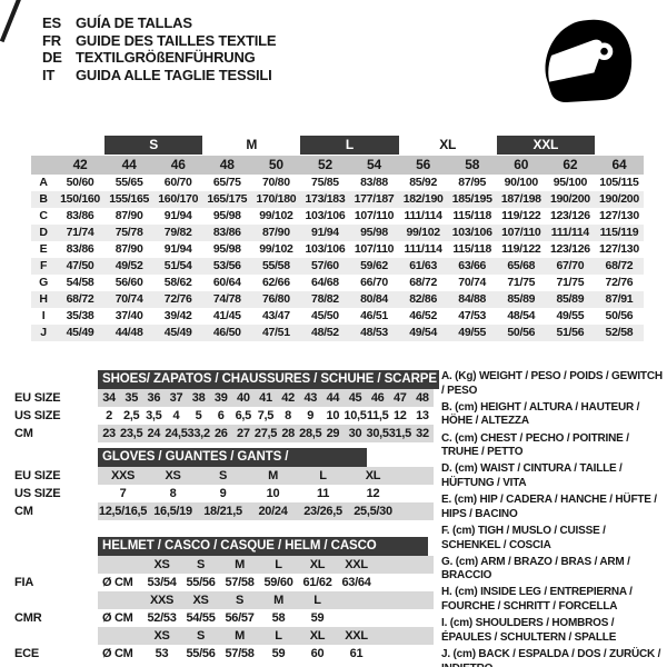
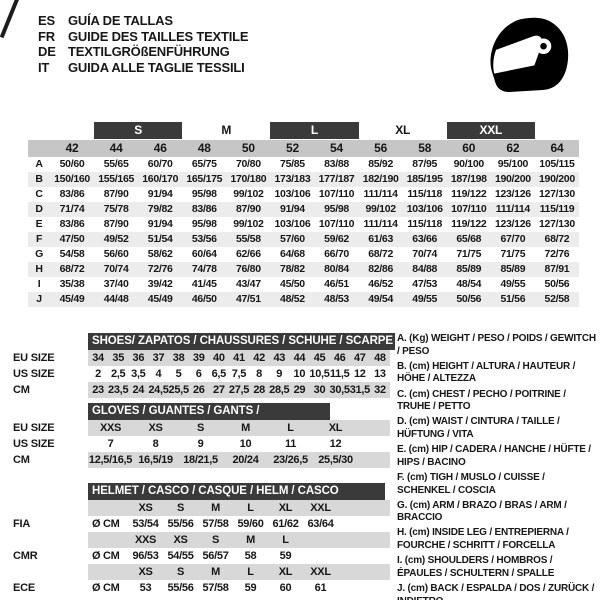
  ES
  GUÍA DE TALLAS
  FR
  GUIDE DES TAILLES TEXTILE
  DE
  TEXTILGRÖßENFÜHRUNG
  IT
  GUIDA ALLE TAGLIE TESSILI
  S
  M
  L
  XL
  XXL
  42
  44
  46
  48
  50
  52
  54
  56
  58
  60
  62
  64
  A
  50/60
  55/65
  60/70
  65/75
  70/80
  75/85
  83/88
  85/92
  87/95
  90/100
  95/100
  105/115
  B
  150/160
  155/165
  160/170
  165/175
  170/180
  173/183
  177/187
  182/190
  185/195
  187/198
  190/200
  190/200
  C
  83/86
  87/90
  91/94
  95/98
  99/102
  103/106
  107/110
  111/114
  115/118
  119/122
  123/126
  127/130
  D
  71/74
  75/78
  79/82
  83/86
  87/90
  91/94
  95/98
  99/102
  103/106
  107/110
  111/114
  115/119
  E
  83/86
  87/90
  91/94
  95/98
  99/102
  103/106
  107/110
  111/114
  115/118
  119/122
  123/126
  127/130
  F
  47/50
  49/52
  51/54
  53/56
  55/58
  57/60
  59/62
  61/63
  63/66
  65/68
  67/70
  68/72
  G
  54/58
  56/60
  58/62
  60/64
  62/66
  64/68
  66/70
  68/72
  70/74
  71/75
  71/75
  72/76
  H
  68/72
  70/74
  72/76
  74/78
  76/80
  78/82
  80/84
  82/86
  84/88
  85/89
  85/89
  87/91
  I
  35/38
  37/40
  39/42
  41/45
  43/47
  45/50
  46/51
  46/52
  47/53
  48/54
  49/55
  50/56
  J
  45/49
  44/48
  45/49
  46/50
  47/51
  48/52
  48/53
  49/54
  49/55
  50/56
  51/56
  52/58
  SHOES/ ZAPATOS / CHAUSSURES / SCHUHE / SCARPE
  EU SIZE
  34
  35
  36
  37
  38
  39
  40
  41
  42
  43
  44
  45
  46
  47
  48
  US SIZE
  2
  2,5
  3,5
  4
  5
  6
  6,5
  7,5
  8
  9
  10
  10,5
  11,5
  12
  13
  CM
  23
  23,5
  24
  24,5
- 33,2
+ 25,5
  26
  27
  27,5
  28
  28,5
  29
  30
  30,5
  31,5
  32
  EU SIZE
  XXS
  XS
  S
  M
  L
  XL
  US SIZE
  7
  8
  9
  10
  11
  12
  CM
  12,5/16,5
  16,5/19
  18/21,5
  20/24
  23/26,5
  25,5/30
  HELMET / CASCO / CASQUE / HELM / CASCO
  XS
  S
  M
  L
  XL
  XXL
  FIA
  Ø CM
  53/54
  55/56
  57/58
  59/60
  61/62
  63/64
  XXS
  XS
  S
  M
  L
  CMR
  Ø CM
- 52/53
+ 96/53
  54/55
  56/57
  58
  59
  XS
  S
  M
  L
  XL
  XXL
  ECE
  Ø CM
  53
  55/56
  57/58
  59
  60
  61
  A. (Kg) WEIGHT / PESO / POIDS / GEWITCH / PESO
  B. (cm) HEIGHT / ALTURA / HAUTEUR / HÖHE / ALTEZZA
  C. (cm) CHEST / PECHO / POITRINE / TRUHE / PETTO
  D. (cm) WAIST / CINTURA / TAILLE / HÜFTUNG / VITA
  E. (cm) HIP / CADERA / HANCHE / HÜFTE / HIPS / BACINO
  F. (cm) TIGH / MUSLO / CUISSE / SCHENKEL / COSCIA
  G. (cm) ARM / BRAZO / BRAS / ARM / BRACCIO
  H. (cm) INSIDE LEG / ENTREPIERNA / FOURCHE / SCHRITT / FORCELLA
  I. (cm) SHOULDERS / HOMBROS / ÉPAULES / SCHULTERN / SPALLE
  J. (cm) BACK / ESPALDA / DOS / ZURÜCK /
